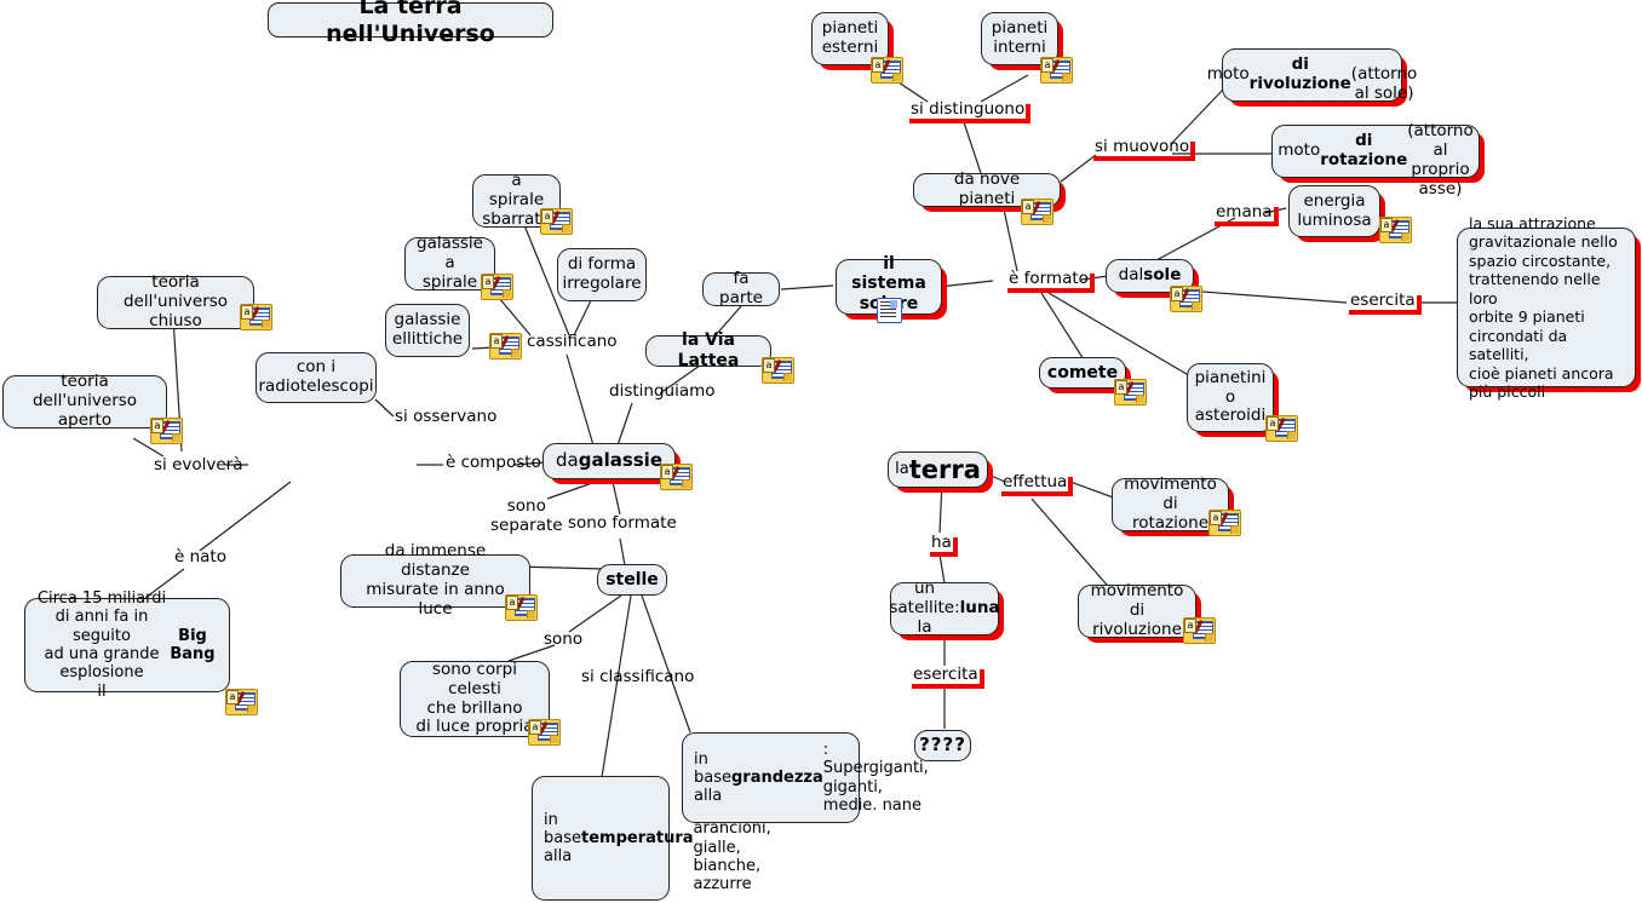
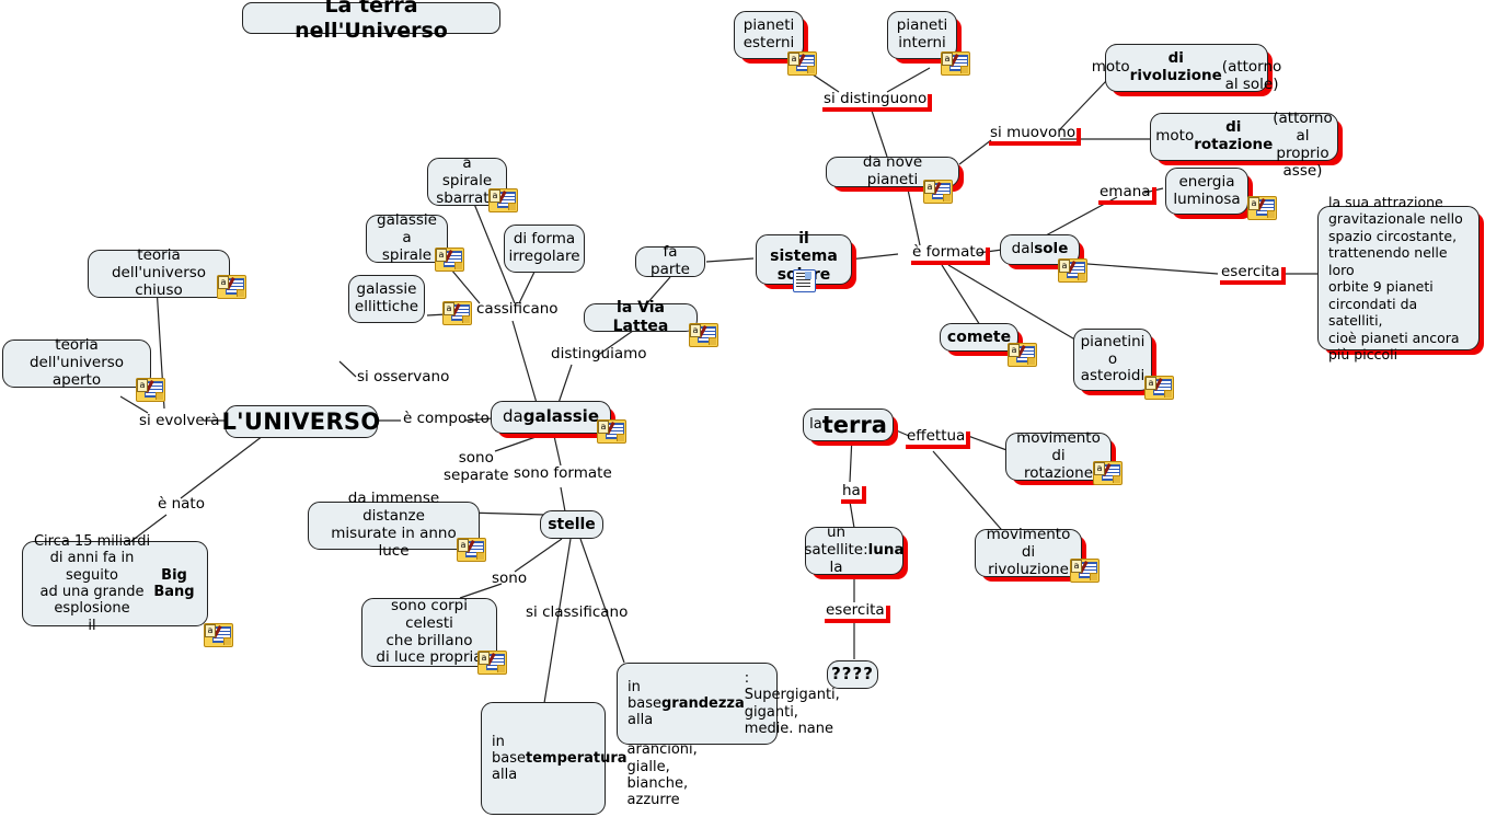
  La terra nell'Universo
  pianeti
  esterni
  a
  pianeti
  interni
  a
  si distinguono
  moto
  di rivoluzione
  (attorno al sole)
  moto
  di rotazione
  (attorno al proprio asse)
  si muovono
  da nove pianeti
  a
  energia
  luminosa
  a
  emana
  dal
  sole
  a
  esercita
  la sua attrazione
  gravitazionale nello
  spazio circostante,
  trattenendo nelle loro
  orbite 9 pianeti
  circondati da satelliti,
  cioè pianeti ancora
  più piccoli
  comete
  a
  pianetini
  o
  asteroidi
  a
  è formato
  il sistema
  fa parte
  la Via Lattea
  a
  a spirale
  sbarrat
  a
  galassie
  a spirale
  a
  di forma
  irregolare
  galassie
  ellittiche
  a
  cassificano
  distinguiamo
- con i
- radiotelescopi
  si osservano
  teoria dell'universo
  chiuso
  a
  teoria dell'universo
  aperto
  a
  si evolverà
+ L'UNIVERSO
  è composto
  da
  galassie
  a
  è nato
  Circa 15 miliardi
  di anni fa in seguito
  ad una grande esplosione
  il
  Big Bang
  a
  sono
  separate
  sono formate
  da immense distanze
  misurate in anno luce
  a
  stelle
  sono
  sono corpi celesti
  che brillano
  di luce propri
  a
  si classificano
  in base alla
  temperatura
  gialle, bianche,
  azzurre
  in base alla
  grandezza
  :
  Supergiganti, giganti,
  medie. nane
  la
  terra
  effettua
  movimento
  di rotazione
  a
  movimento
  di rivoluzione
  a
  ha
  un satellite:
  la
  luna
  esercita
  ????
